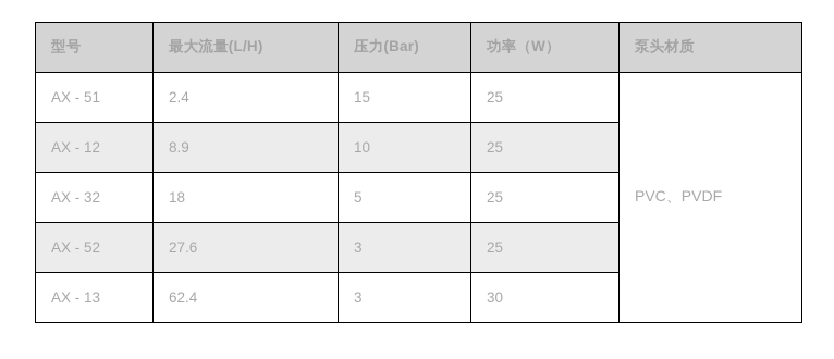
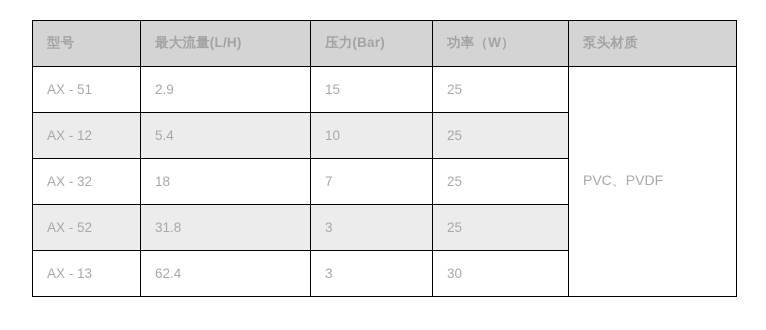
  型号	最大流量(L/H)	压力(Bar)	功率（W）	泵头材质
- AX - 51	2.4	15	25	PVC、PVDF
+ AX - 51	2.9	15	25	PVC、PVDF
- AX - 12	8.9	10	25
+ AX - 12	5.4	10	25
- AX - 32	18	5	25
+ AX - 32	18	7	25
- AX - 52	27.6	3	25
+ AX - 52	31.8	3	25
  AX - 13	62.4	3	30
